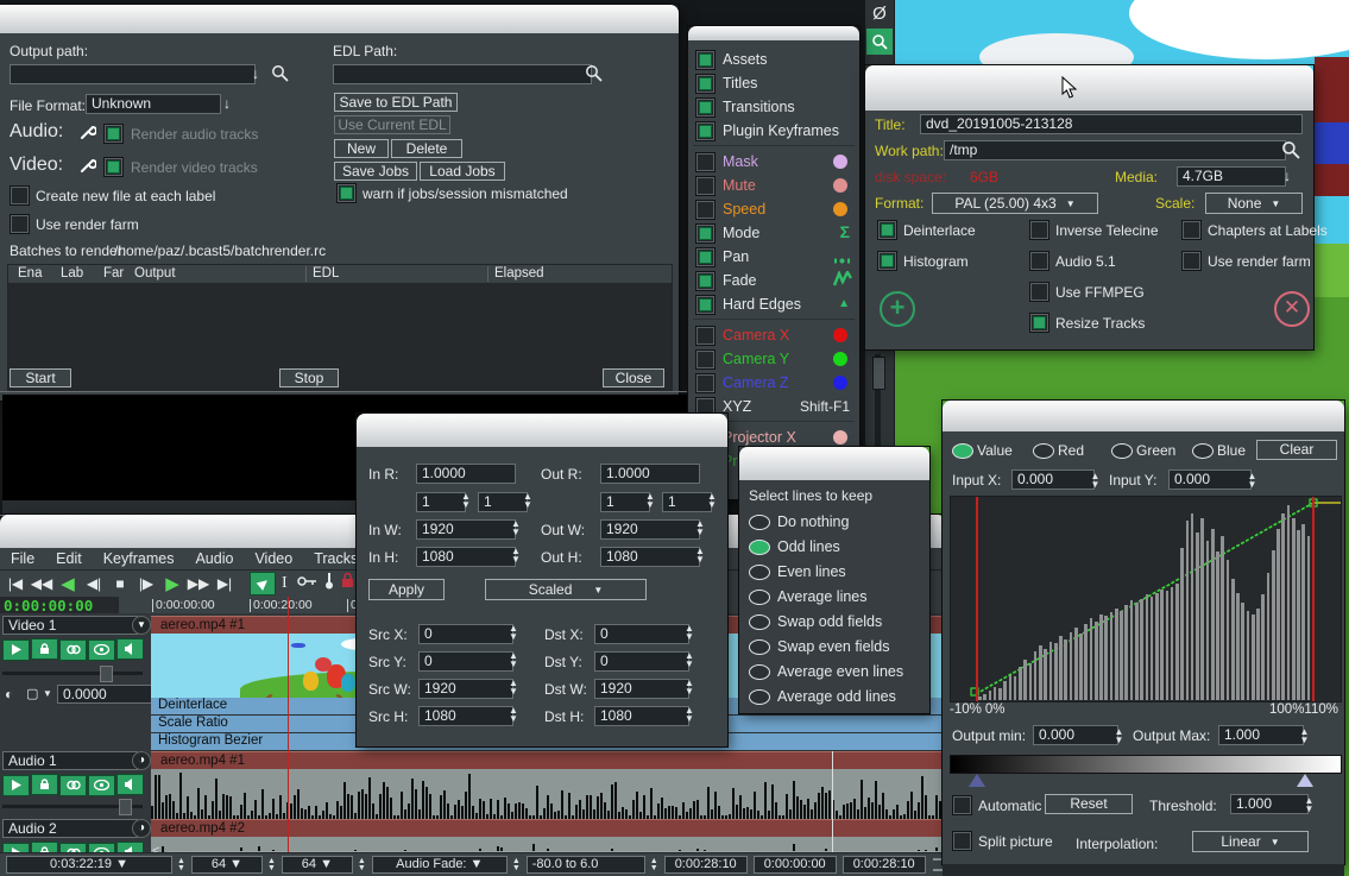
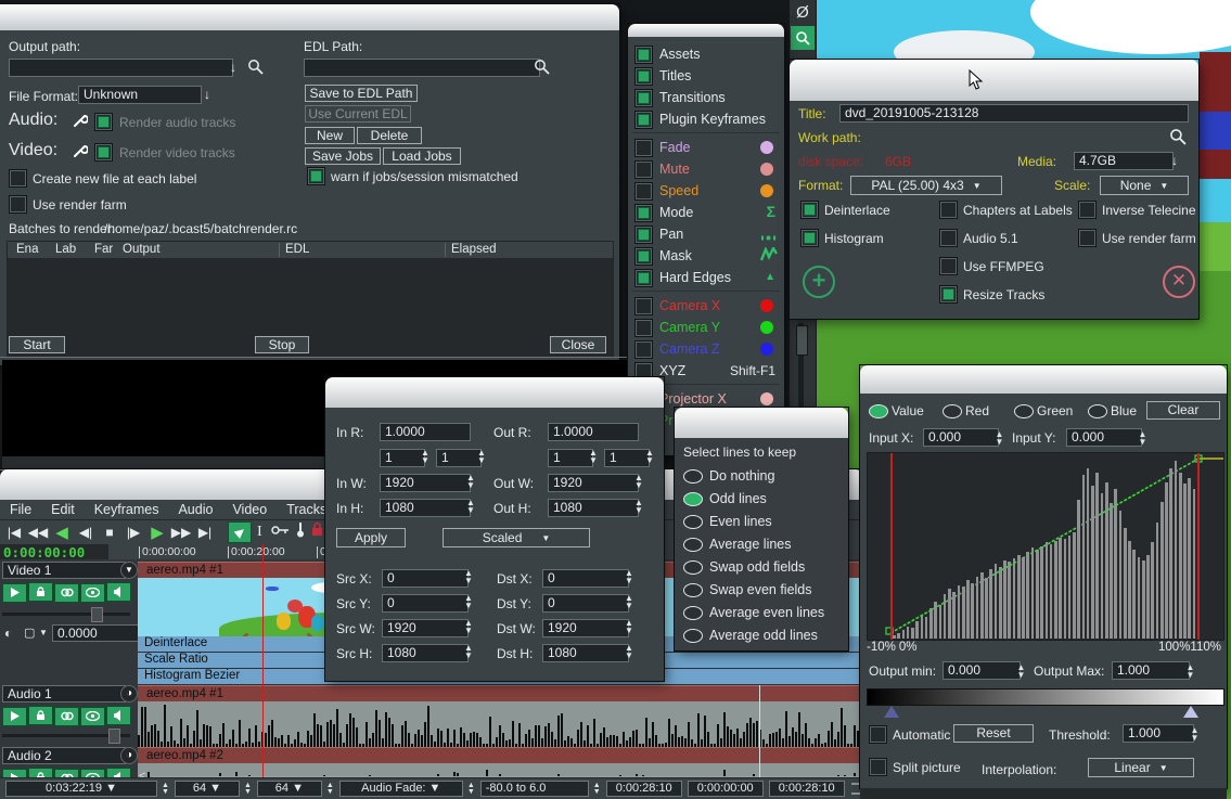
  Ø
  Output path:
  ↓
  EDL Path:
  File Format:
  Unknown
  ↓
  Save to EDL Path
  Use Current EDL
  Audio:
  Render audio tracks
  New
  Delete
  Video:
  Render video tracks
  Save Jobs
  Load Jobs
  Create new file at each label
  warn if jobs/session mismatched
  Use render farm
  Batches to render:
  /home/paz/.bcast5/batchrender.rc
  Ena
  Lab
  Far
  Output
  EDL
  Elapsed
  Start
  Stop
  Close
  File Edit Keyframes Audio Video Tracks
  |◀
  ◀◀
  ◀
  ◀|
  ■
  |▶
  ▶
  ▶▶
  ▶|
  I
  0:00:00:00
  0:00:00:00
  0:00:20:00
  Video 1
  ▼
  ◐
  ▢
  ▼
  0.0000
  aereo.mp4 #1
  Deinterlace
  Scale Ratio
  Histogram Bezier
  Audio 1
  ◑
  aereo.mp4 #1
  Audio 2
  ◑
  aereo.mp4 #2
  <
  0:03:22:19 ▼
  64 ▼
  64 ▼
  Audio Fade: ▼
  -80.0 to 6.0
  0:00:28:10
  0:00:00:00
  0:00:28:10
  Assets
  Titles
  Transitions
  Plugin Keyframes
- Mask
+ Fade
  Mute
  Speed
  Mode
  Σ
  Pan
- Fade
+ Mask
  Hard Edges
  ▲
  Camera X
  Camera Y
  Camera Z
  XYZ
  Shift-F1
  Projector X
  In R:
  1.0000
  Out R:
  1.0000
  1
  ▲
  ▼
  1
  ▲
  ▼
  1
  ▲
  ▼
  1
  ▲
  ▼
  In W:
  1920
  ▲
  ▼
  Out W:
  1920
  ▲
  ▼
  In H:
  1080
  ▲
  ▼
  Out H:
  1080
  ▲
  ▼
  Apply
  Scaled
  ▼
  Src X:
  0
  ▲
  ▼
  Dst X:
  0
  ▲
  ▼
  Src Y:
  0
  ▲
  ▼
  Dst Y:
  0
  ▲
  ▼
  Src W:
  1920
  ▲
  ▼
  Dst W:
  1920
  ▲
  ▼
  Src H:
  1080
  ▲
  ▼
  Dst H:
  1080
  ▲
  ▼
  Select lines to keep
  Do nothing
  Odd lines
  Even lines
  Average lines
  Swap odd fields
  Swap even fields
  Average even lines
  Average odd lines
  Title:
  dvd_20191005-213128
  Work path:
- /tmp
  disk space:
  6GB
  Media:
  4.7GB
  ↓
  Format:
  PAL (25.00) 4x3
  ▼
  Scale:
  None
  ▼
  Deinterlace
  Histogram
- Inverse Telecine
+ Chapters at Labels
  Audio 5.1
  Use FFMPEG
  Resize Tracks
- Chapters at Labels
+ Inverse Telecine
  Use render farm
  +
  ✕
  Value
  Red
  Green
  Blue
  Clear
  Input X:
  0.000
  ▲
  ▼
  Input Y:
  0.000
  ▲
  ▼
  -10% 0%
  100%110%
  Output min:
  0.000
  ▲
  ▼
  Output Max:
  1.000
  ▲
  ▼
  Automatic
  Reset
  Threshold:
  1.000
  ▲
  ▼
  Split picture
  Interpolation:
  Linear
  ▼
